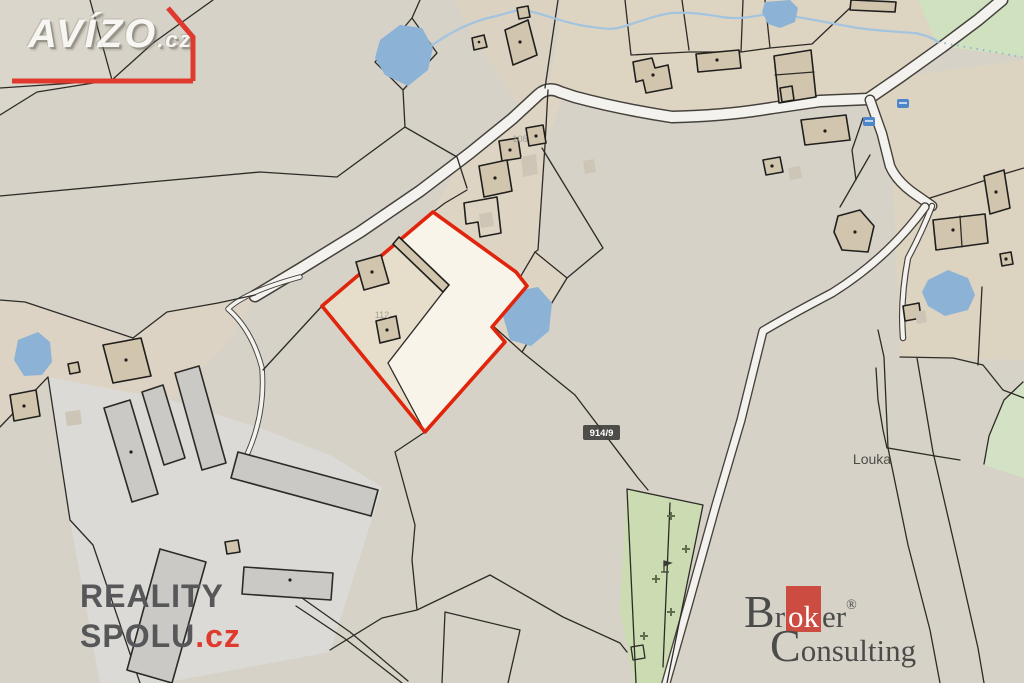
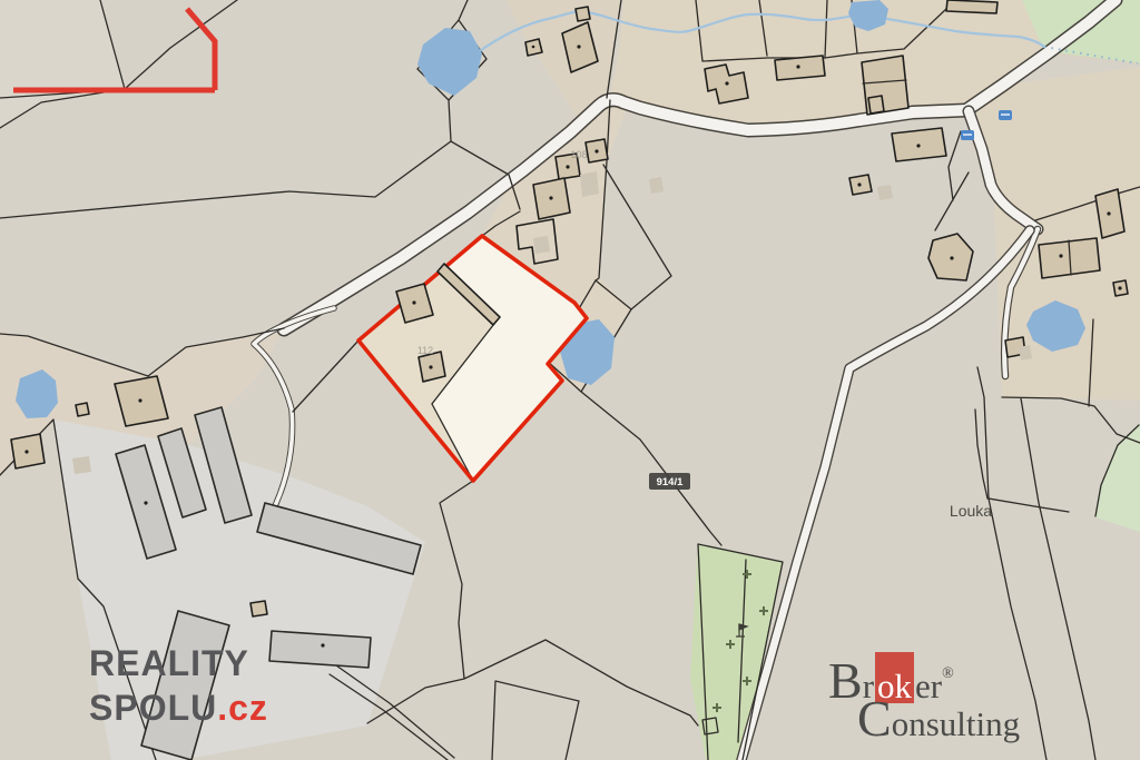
  108
  112
  Louka
- 914/9
+ 914/1
- AVÍZO.cz
  REALITY
  SPOLU.cz
  Broker®
  Consulting
